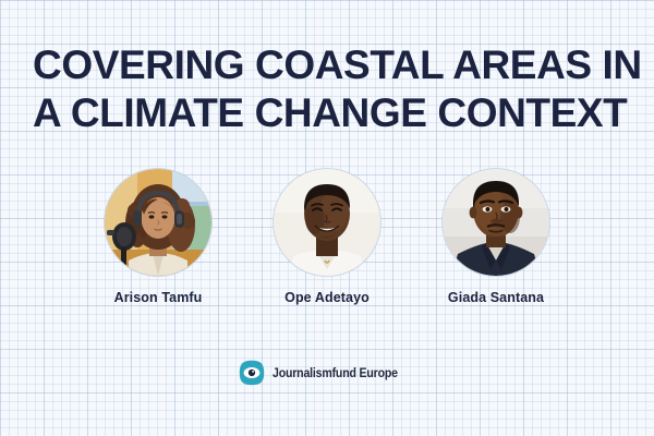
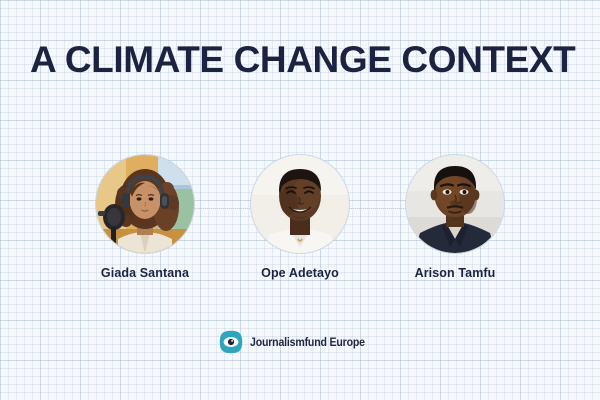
- COVERING COASTAL AREAS IN
  A CLIMATE CHANGE CONTEXT
- Arison Tamfu
+ Giada Santana
  Ope Adetayo
- Giada Santana
+ Arison Tamfu
  Journalismfund Europe
